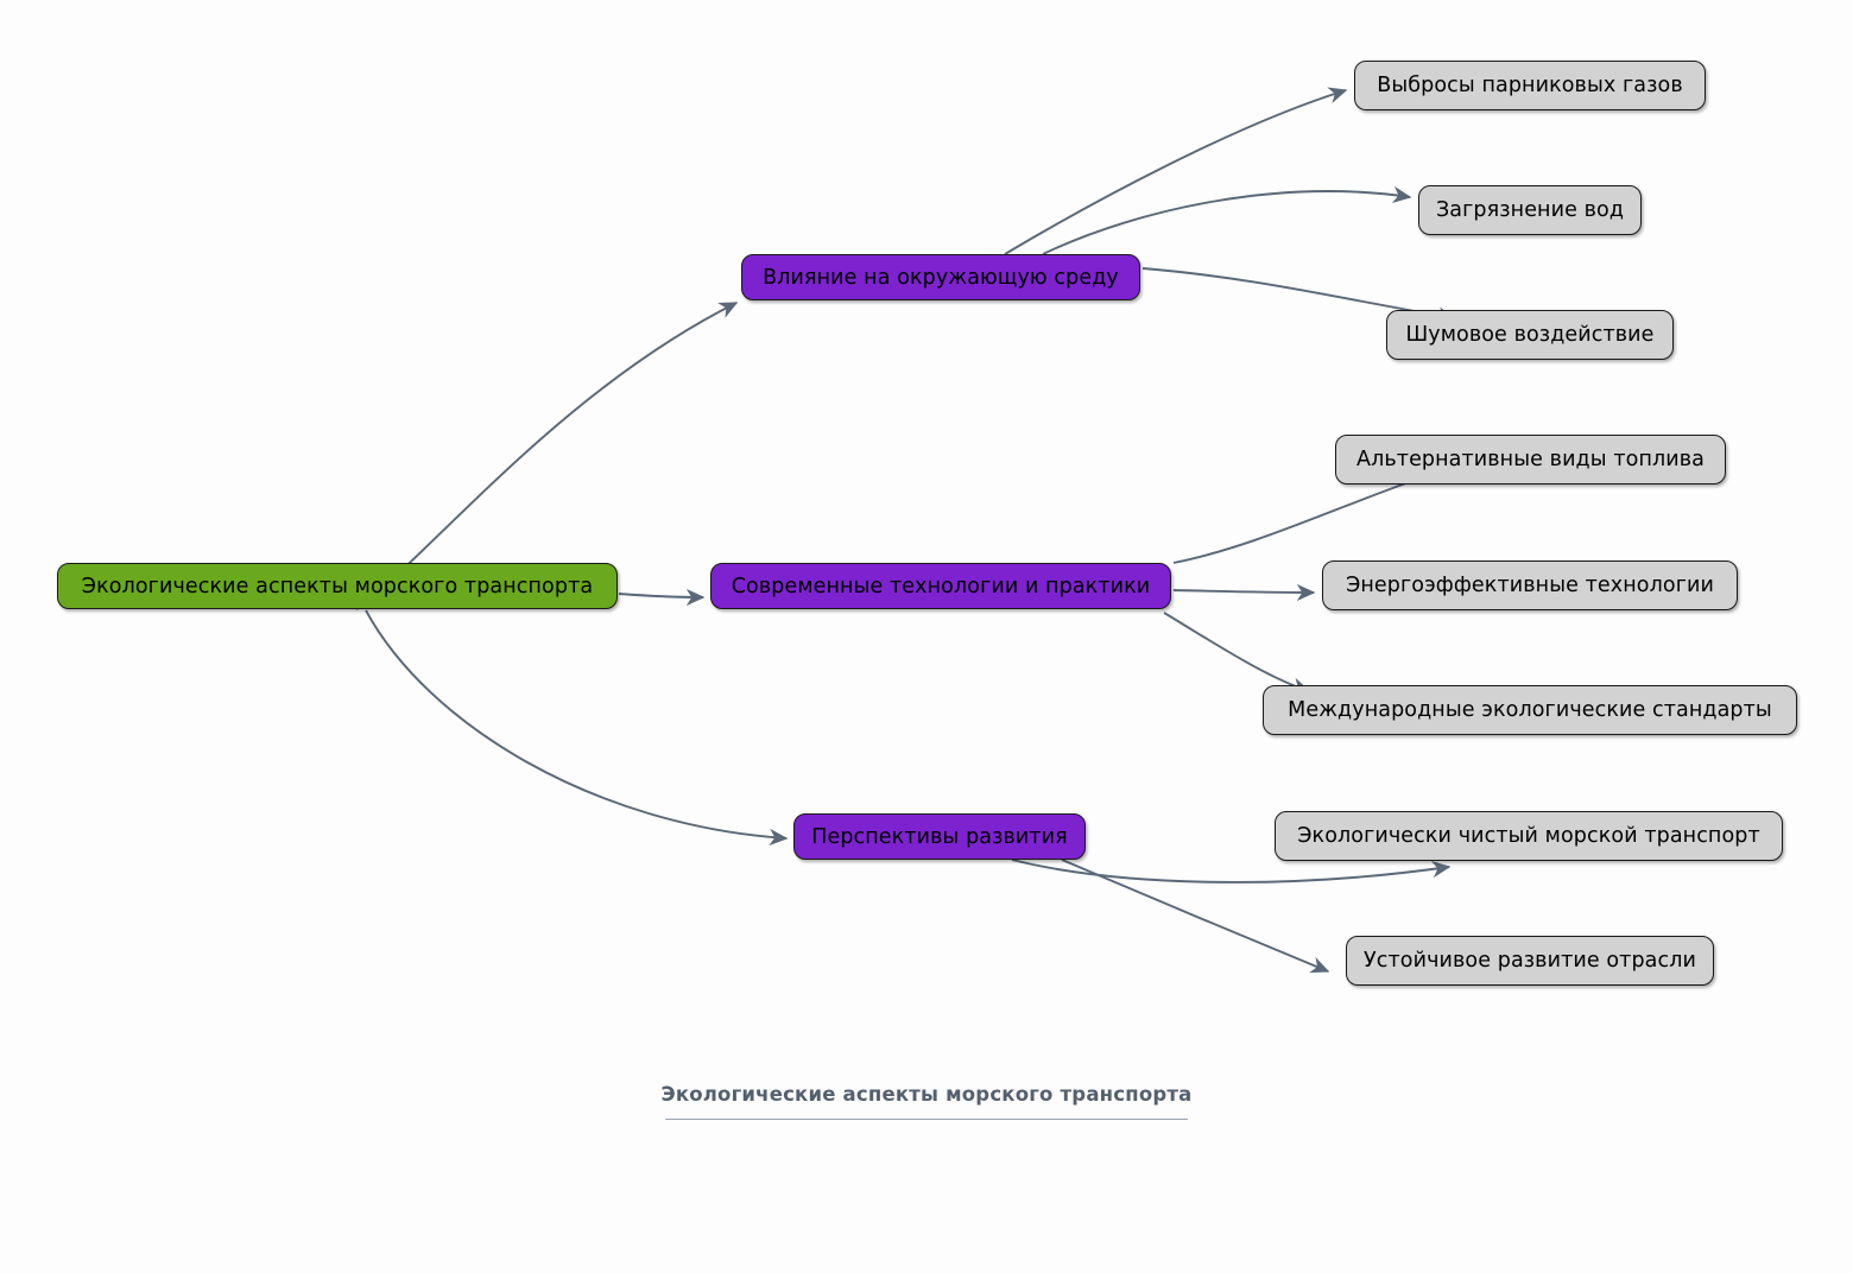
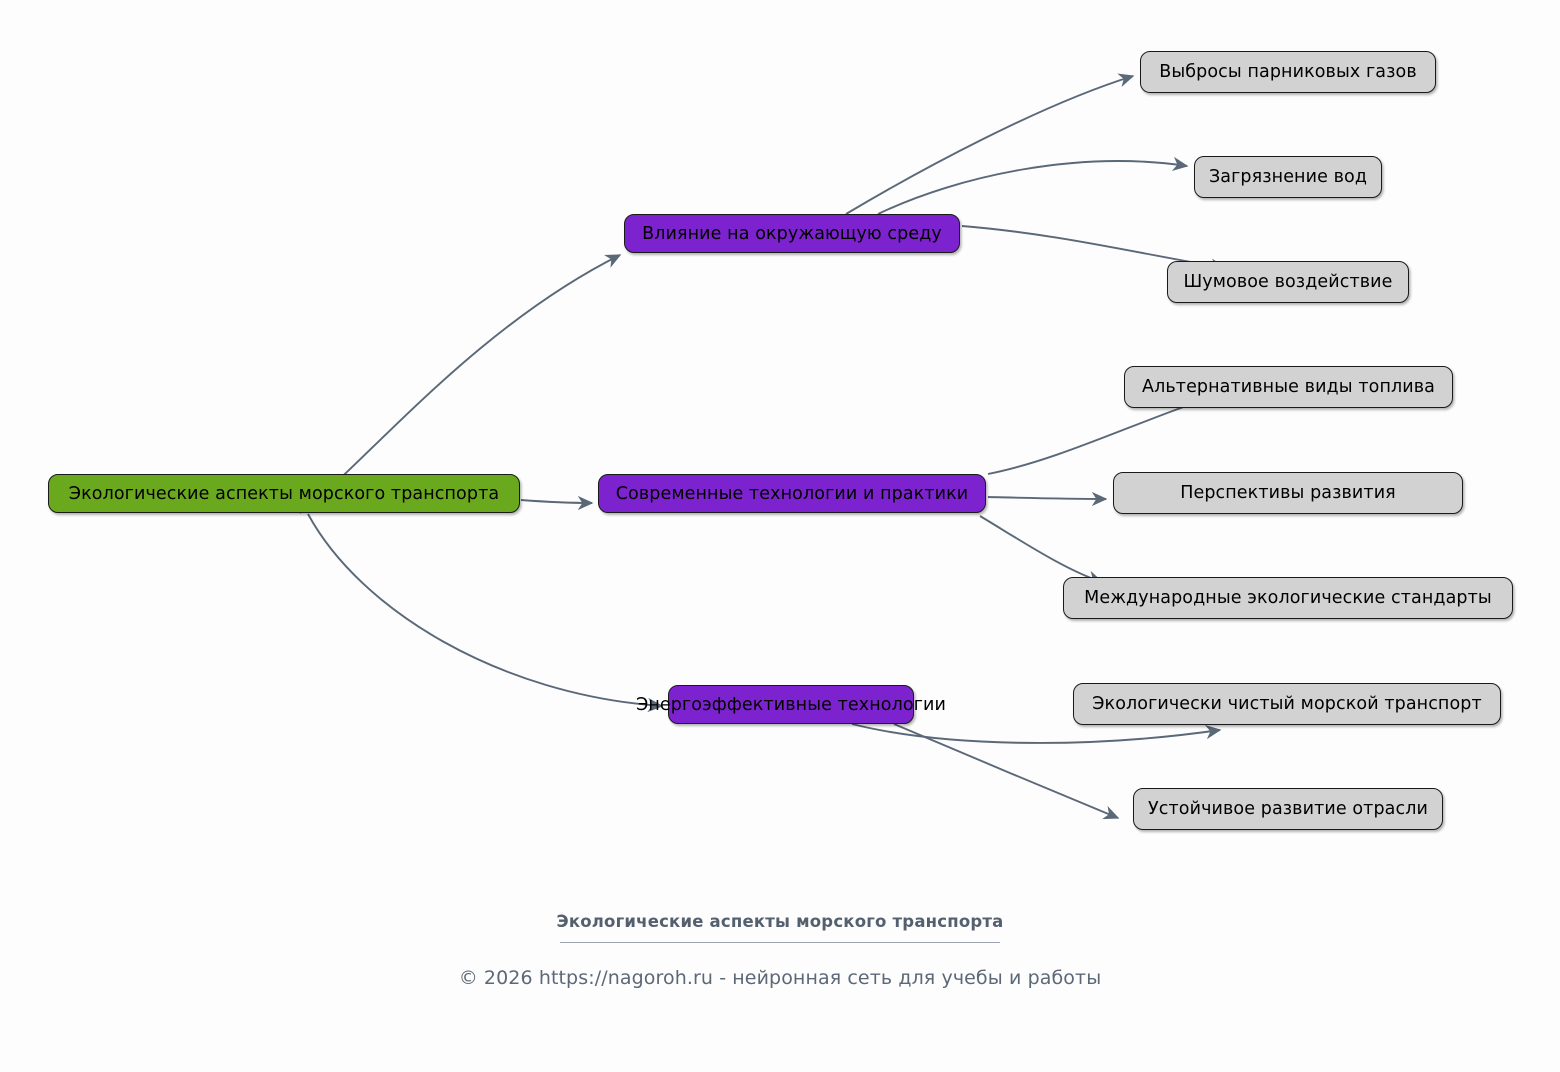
  Экологические аспекты морского транспорта
  Влияние на окружающую среду
  Современные технологии и практики
- Перспективы развития
+ Энергоэффективные технологии
  Выбросы парниковых газов
  Загрязнение вод
  Шумовое воздействие
  Альтернативные виды топлива
- Энергоэффективные технологии
+ Перспективы развития
  Международные экологические стандарты
  Экологически чистый морской транспорт
  Устойчивое развитие отрасли
  Экологические аспекты морского транспорта
+ © 2026 https://nagoroh.ru - нейронная сеть для учебы и работы
